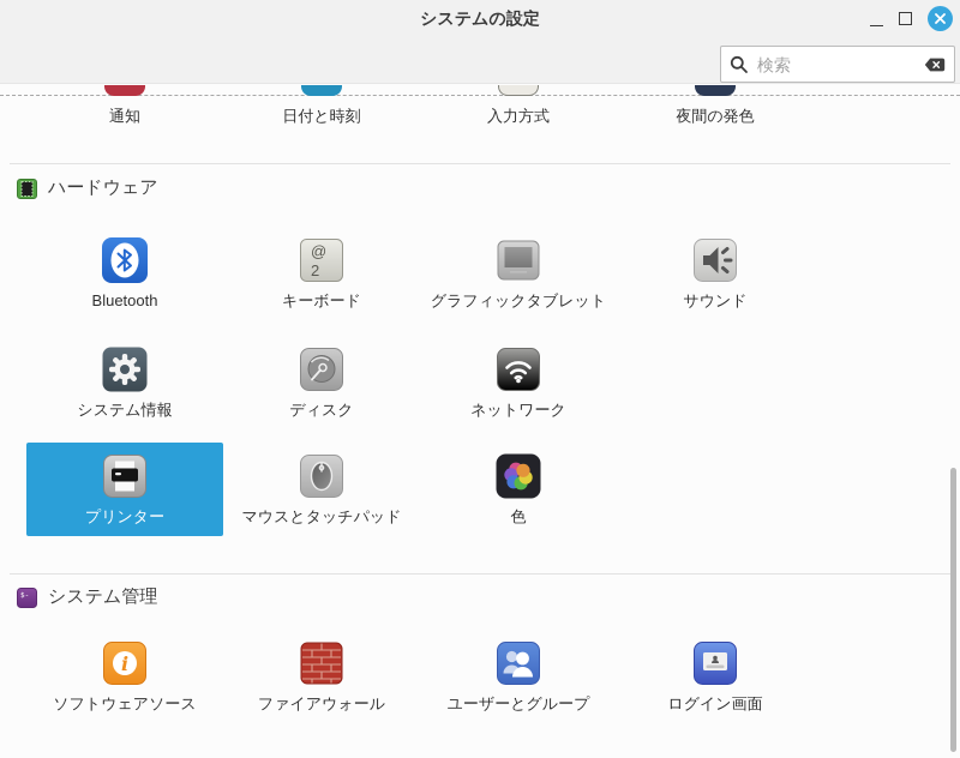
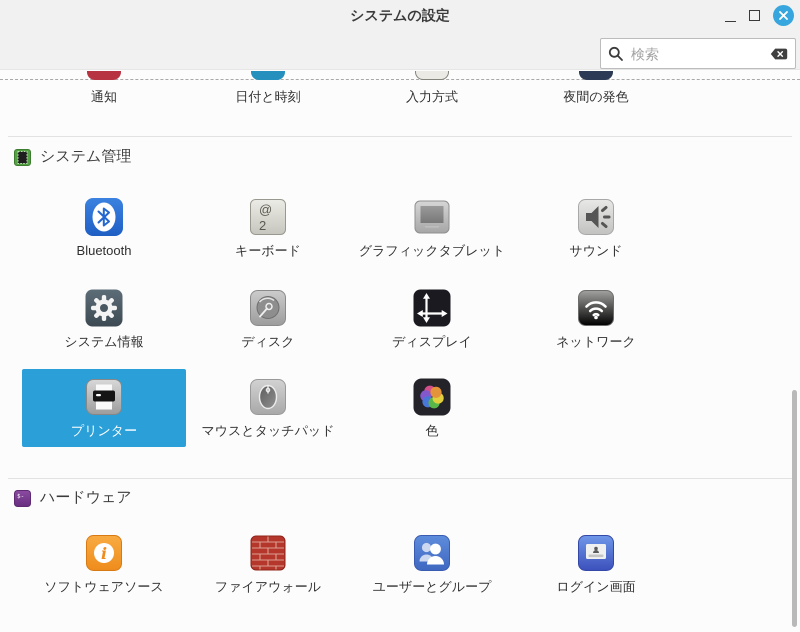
  システムの設定
  検索
  通知
  日付と時刻
  入力方式
  夜間の発色
- ハードウェア
+ システム管理
  Bluetooth
  @
  2
  キーボード
  グラフィックタブレット
  サウンド
  システム情報
  ディスク
+ ディスプレイ
  ネットワーク
  プリンター
  マウスとタッチパッド
  色
- システム管理
+ ハードウェア
  i
  ソフトウェアソース
  ファイアウォール
  ユーザーとグループ
  ログイン画面
